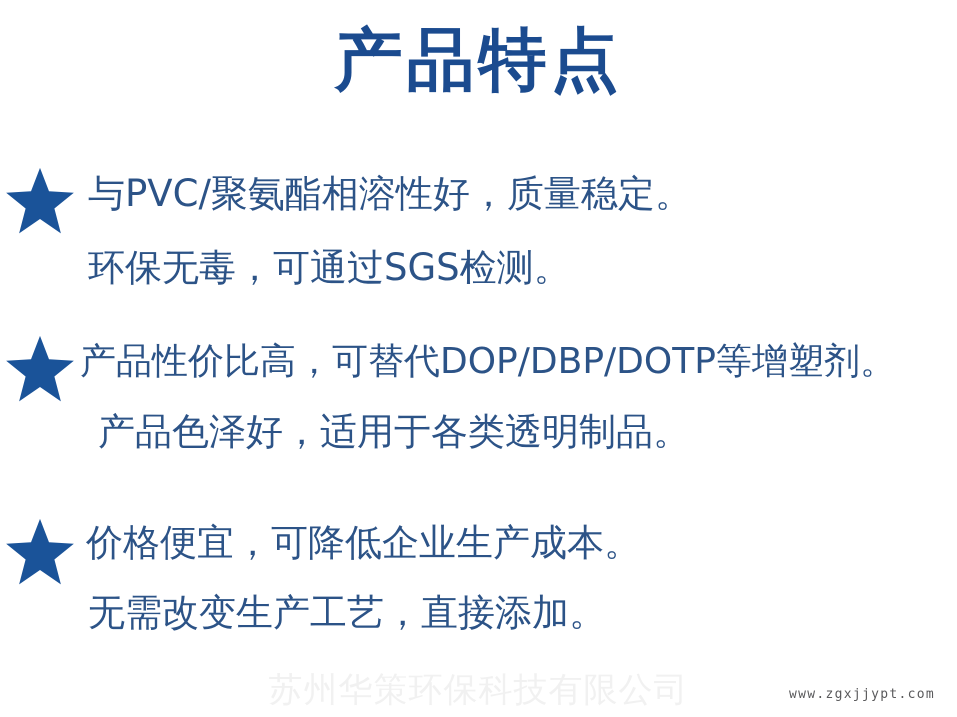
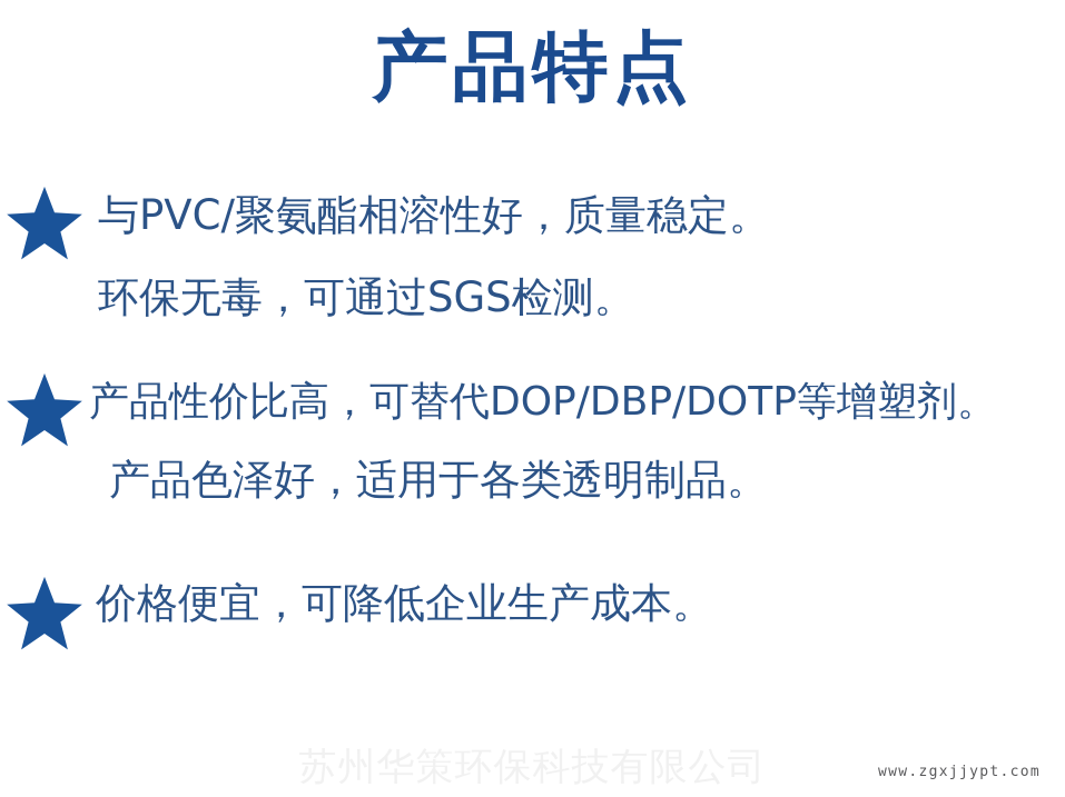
  产品特点
  与PVC/聚氨酯相溶性好，质量稳定。
  环保无毒，可通过SGS检测。
  产品性价比高，可替代DOP/DBP/DOTP等增塑剂。
  产品色泽好，适用于各类透明制品。
  价格便宜，可降低企业生产成本。
- 无需改变生产工艺，直接添加。
  www.zgxjjypt.com
